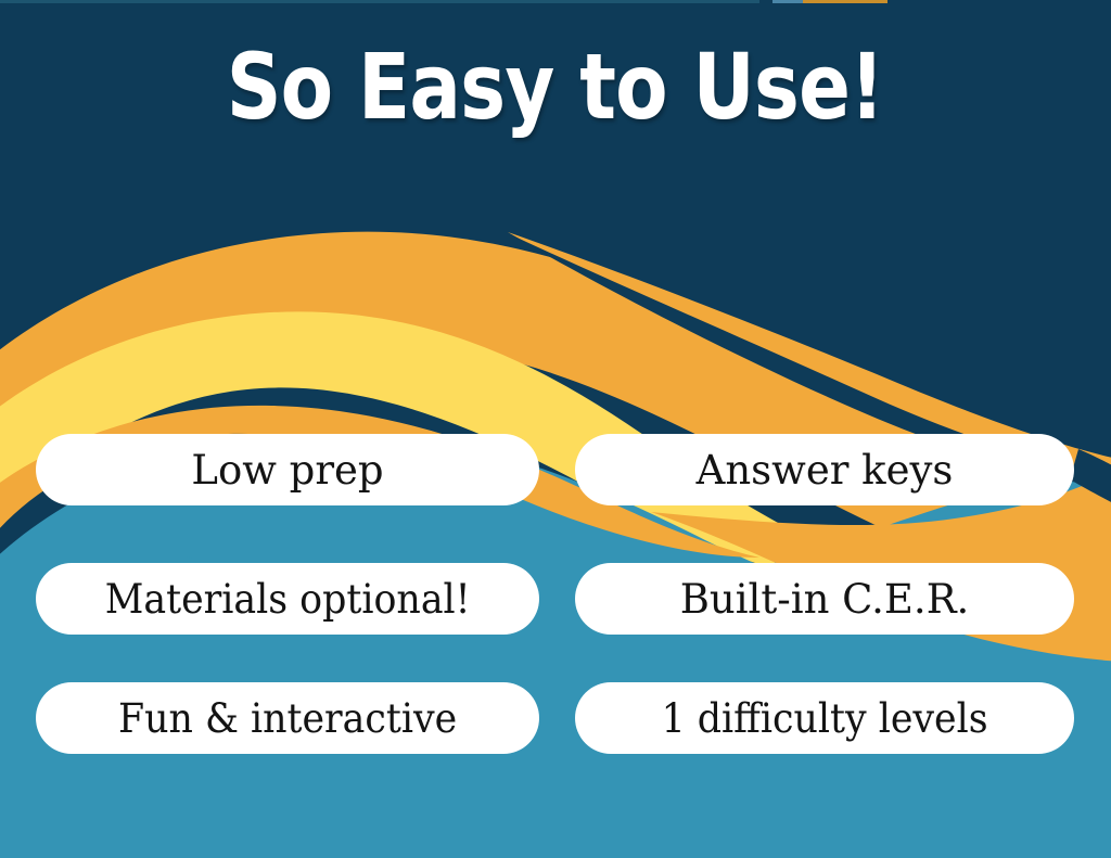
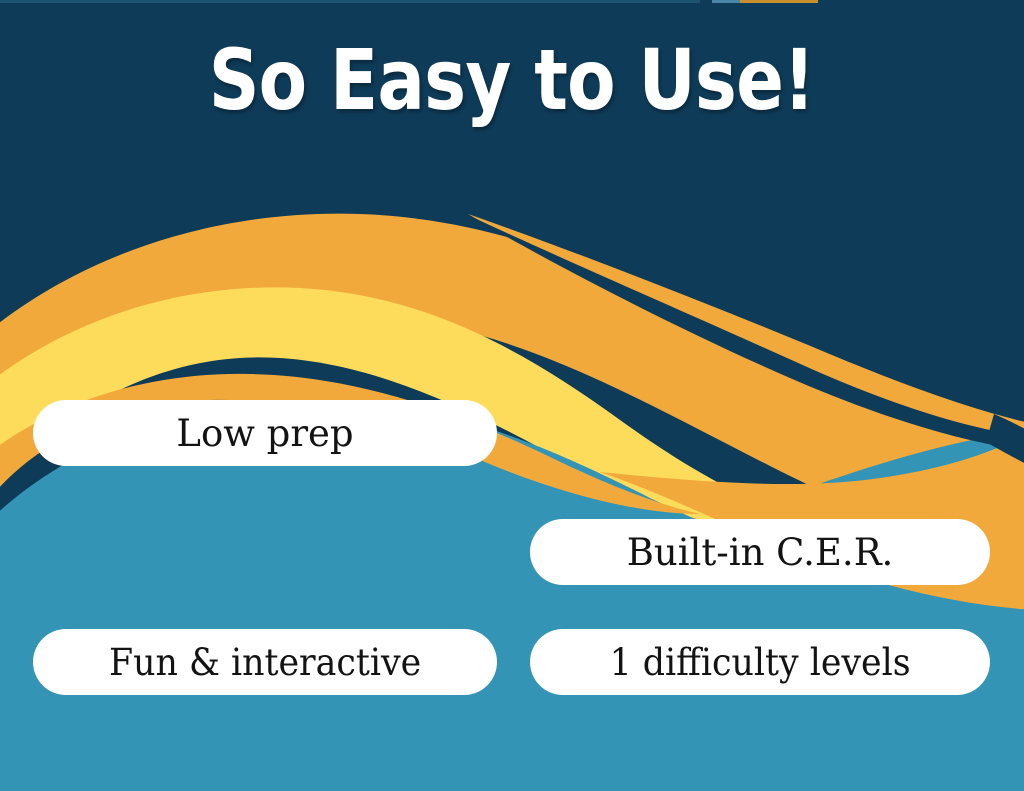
  So Easy to Use!
  Low prep
- Answer keys
- Materials optional!
  Built-in C.E.R.
  Fun & interactive
  1 difficulty levels
